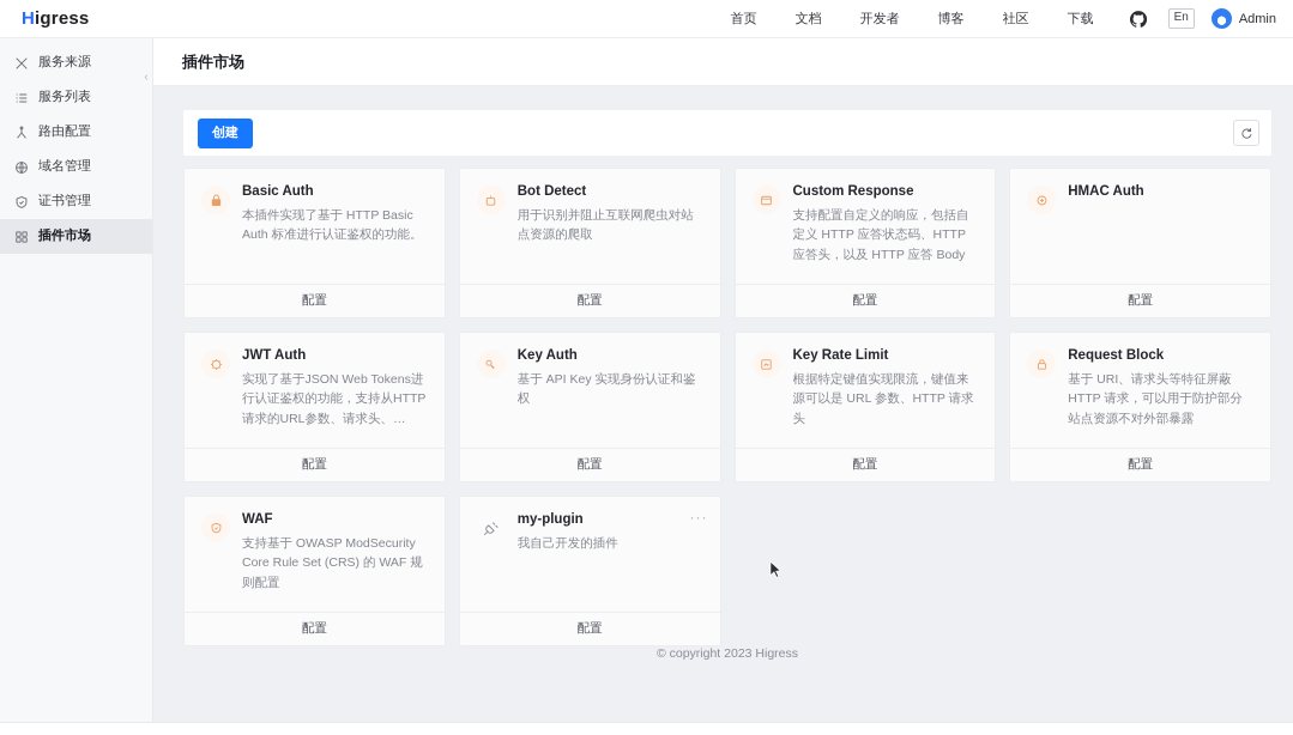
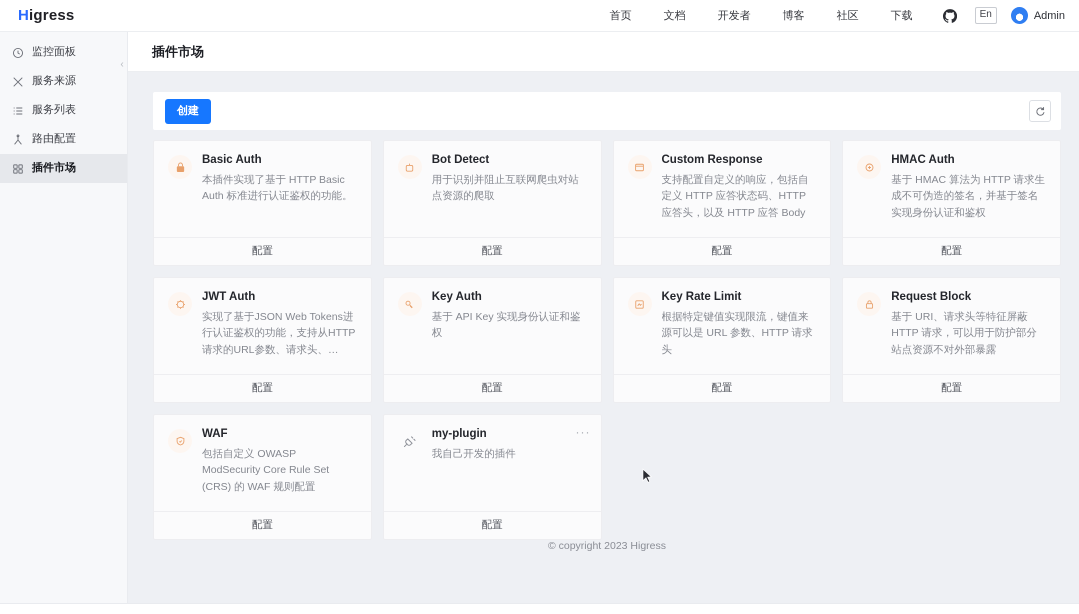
  H
  igress
  首页
  文档
  开发者
  博客
  社区
  下载
  En
  Admin
+ 监控面板
  服务来源
  服务列表
  路由配置
- 域名管理
- 证书管理
  插件市场
  ‹
  插件市场
  创建
  Basic Auth
  本插件实现了基于 HTTP Basic Auth 标准进行认证鉴权的功能。
  配置
  Bot Detect
  用于识别并阻止互联网爬虫对站点资源的爬取
  配置
  Custom Response
  支持配置自定义的响应，包括自定义 HTTP 应答状态码、HTTP 应答头，以及 HTTP 应答 Body
  配置
  HMAC Auth
+ 基于 HMAC 算法为 HTTP 请求生成不可伪造的签名，并基于签名实现身份认证和鉴权
  配置
  JWT Auth
  实现了基于JSON Web Tokens进行认证鉴权的功能，支持从HTTP请求的URL参数、请求头、
  配置
  Key Auth
  基于 API Key 实现身份认证和鉴权
  配置
  Key Rate Limit
  根据特定键值实现限流，键值来源可以是 URL 参数、HTTP 请求头
  配置
  Request Block
  基于 URI、请求头等特征屏蔽 HTTP 请求，可以用于防护部分站点资源不对外部暴露
  配置
  WAF
- 支持基于 OWASP ModSecurity Core Rule Set (CRS) 的 WAF 规则配置
+ 包括自定义 OWASP ModSecurity Core Rule Set (CRS) 的 WAF 规则配置
  配置
  my-plugin
  我自己开发的插件
  ···
  配置
  © copyright 2023 Higress
